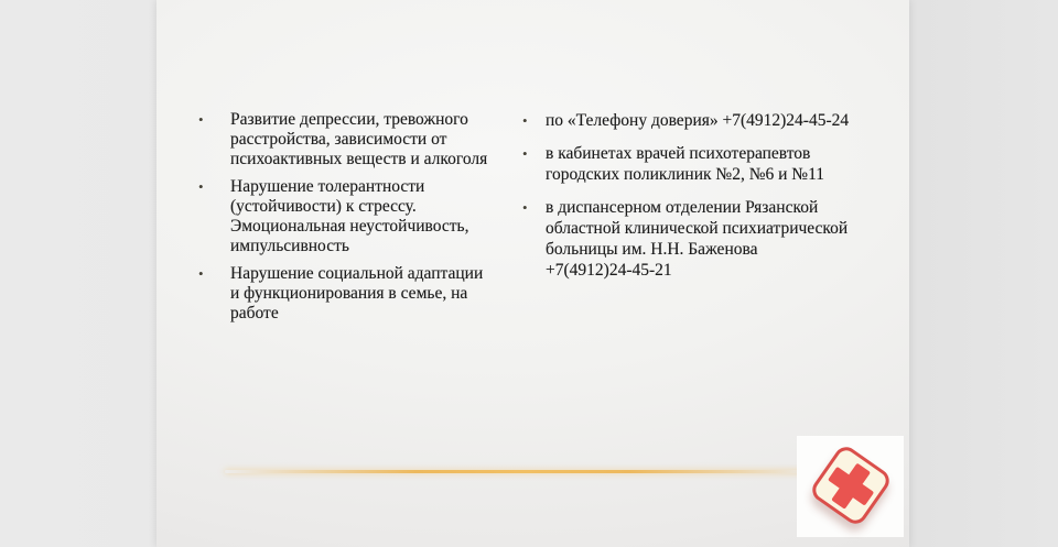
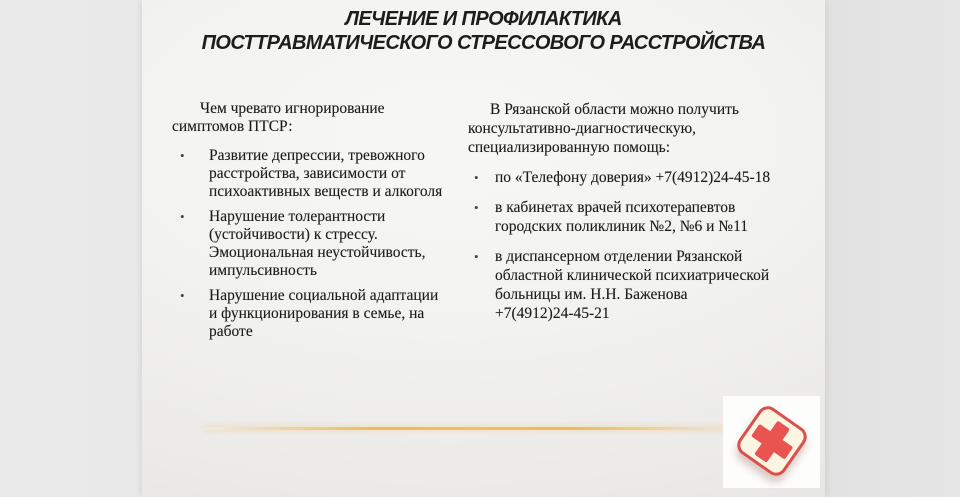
+ ЛЕЧЕНИЕ И ПРОФИЛАКТИКА
+ ПОСТТРАВМАТИЧЕСКОГО СТРЕССОВОГО РАССТРОЙСТВА
+ Чем чревато игнорирование
+ симптомов ПТСР:
  •
  Развитие депрессии, тревожного
  расстройства, зависимости от
  психоактивных веществ и алкоголя
  •
  Нарушение толерантности
  (устойчивости) к стрессу.
  Эмоциональная неустойчивость,
  импульсивность
  •
  Нарушение социальной адаптации
  и функционирования в семье, на
  работе
+ В Рязанской области можно получить
+ консультативно-диагностическую,
+ специализированную помощь:
  •
- по «Телефону доверия» +7(4912)24-45-24
+ по «Телефону доверия» +7(4912)24-45-18
  •
  в кабинетах врачей психотерапевтов
  городских поликлиник №2, №6 и №11
  •
  в диспансерном отделении Рязанской
  областной клинической психиатрической
  больницы им. Н.Н. Баженова
  +7(4912)24-45-21
